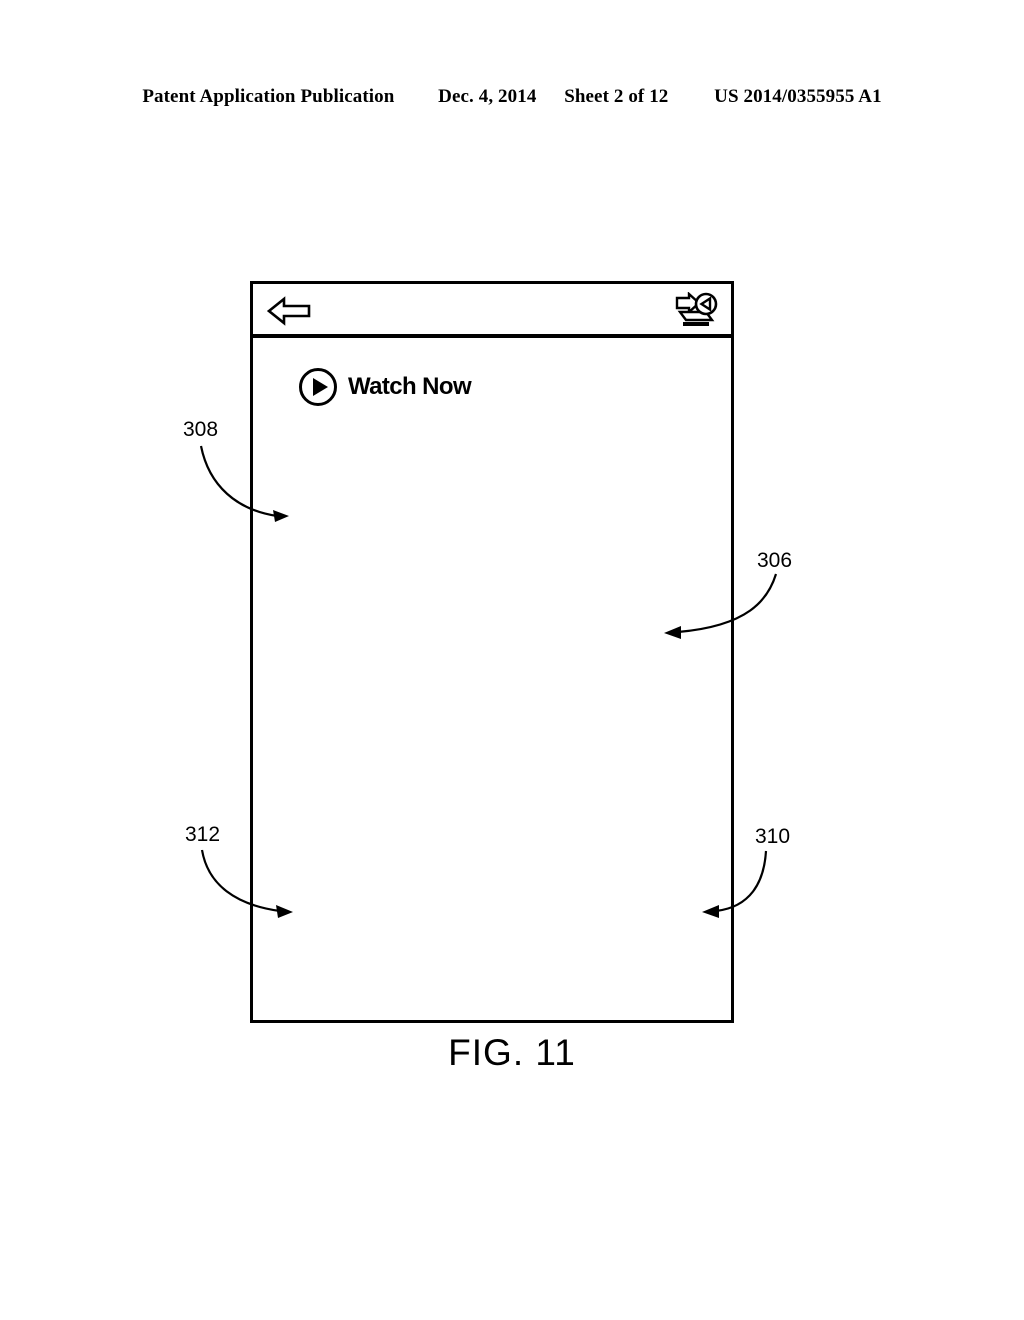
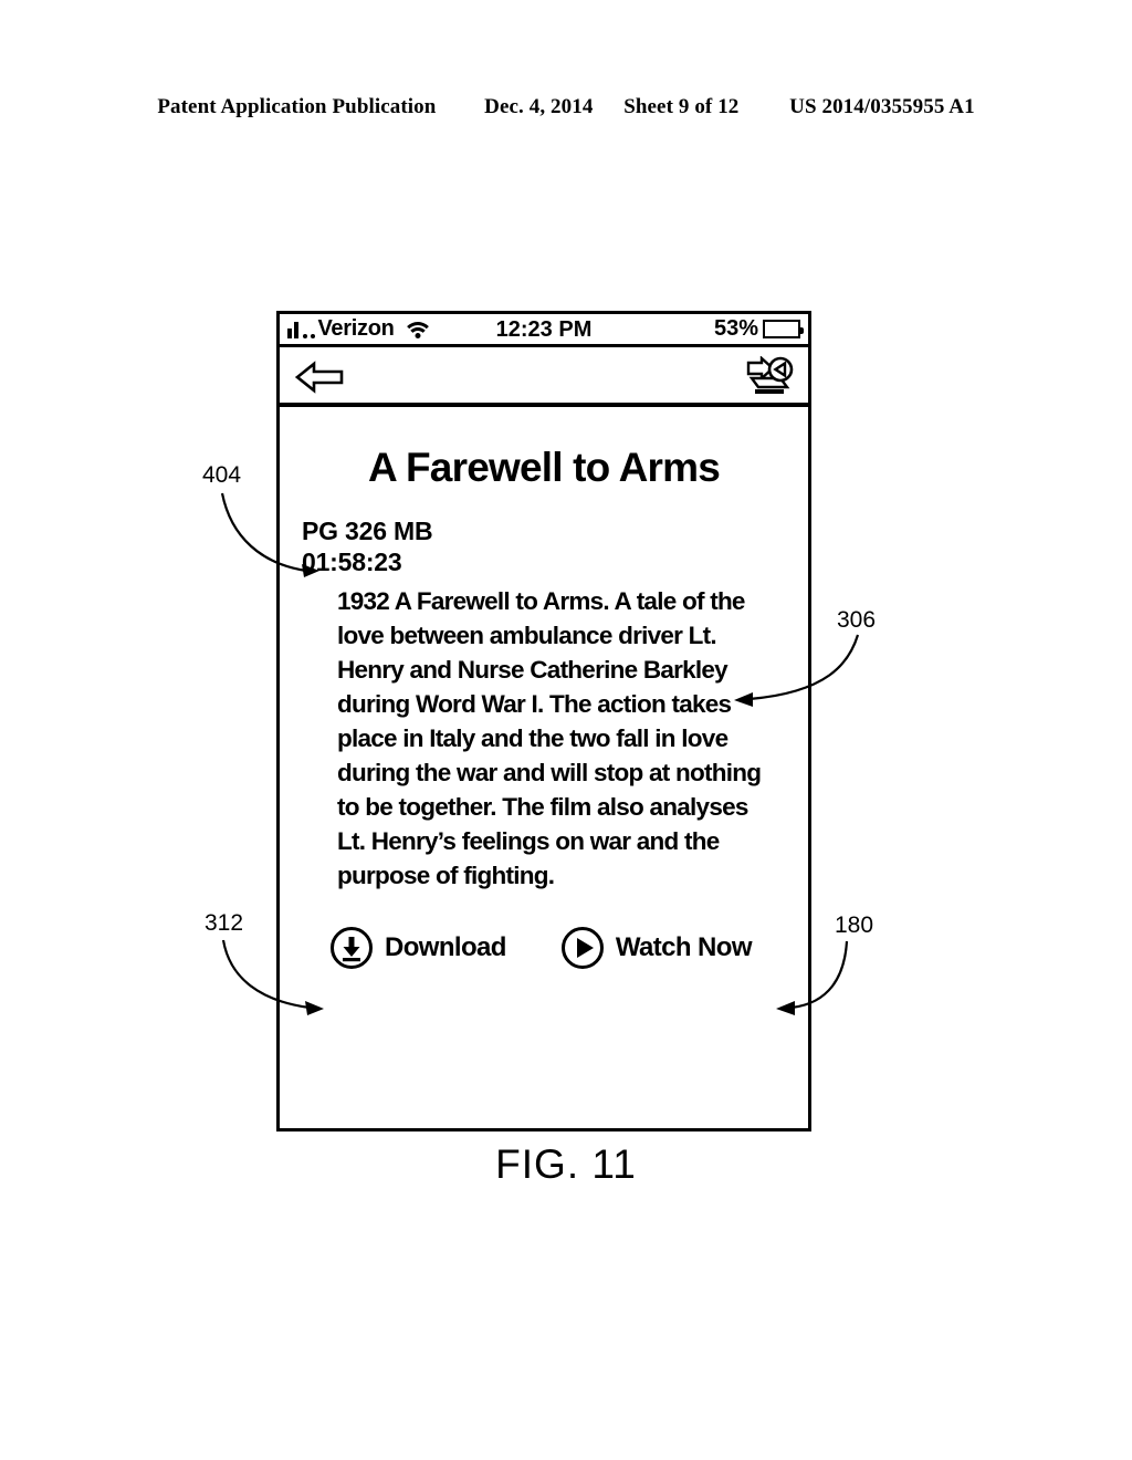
- Patent Application Publication Dec. 4, 2014 Sheet 2 of 12 US 2014/0355955 A1
+ Patent Application Publication Dec. 4, 2014 Sheet 9 of 12 US 2014/0355955 A1
+ Verizon
+ 12:23 PM
+ 53%
+ A Farewell to Arms
+ PG 326 MB
+ 01:58:23
+ 1932 A Farewell to Arms. A tale of the love between ambulance driver Lt. Henry and Nurse Catherine Barkley during Word War I. The action takes place in Italy and the two fall in love during the war and will stop at nothing to be together. The film also analyses Lt. Henry’s feelings on war and the purpose of fighting.
+ Download
  Watch Now
- 308
+ 404
  306
  312
- 310
+ 180
  FIG. 11
